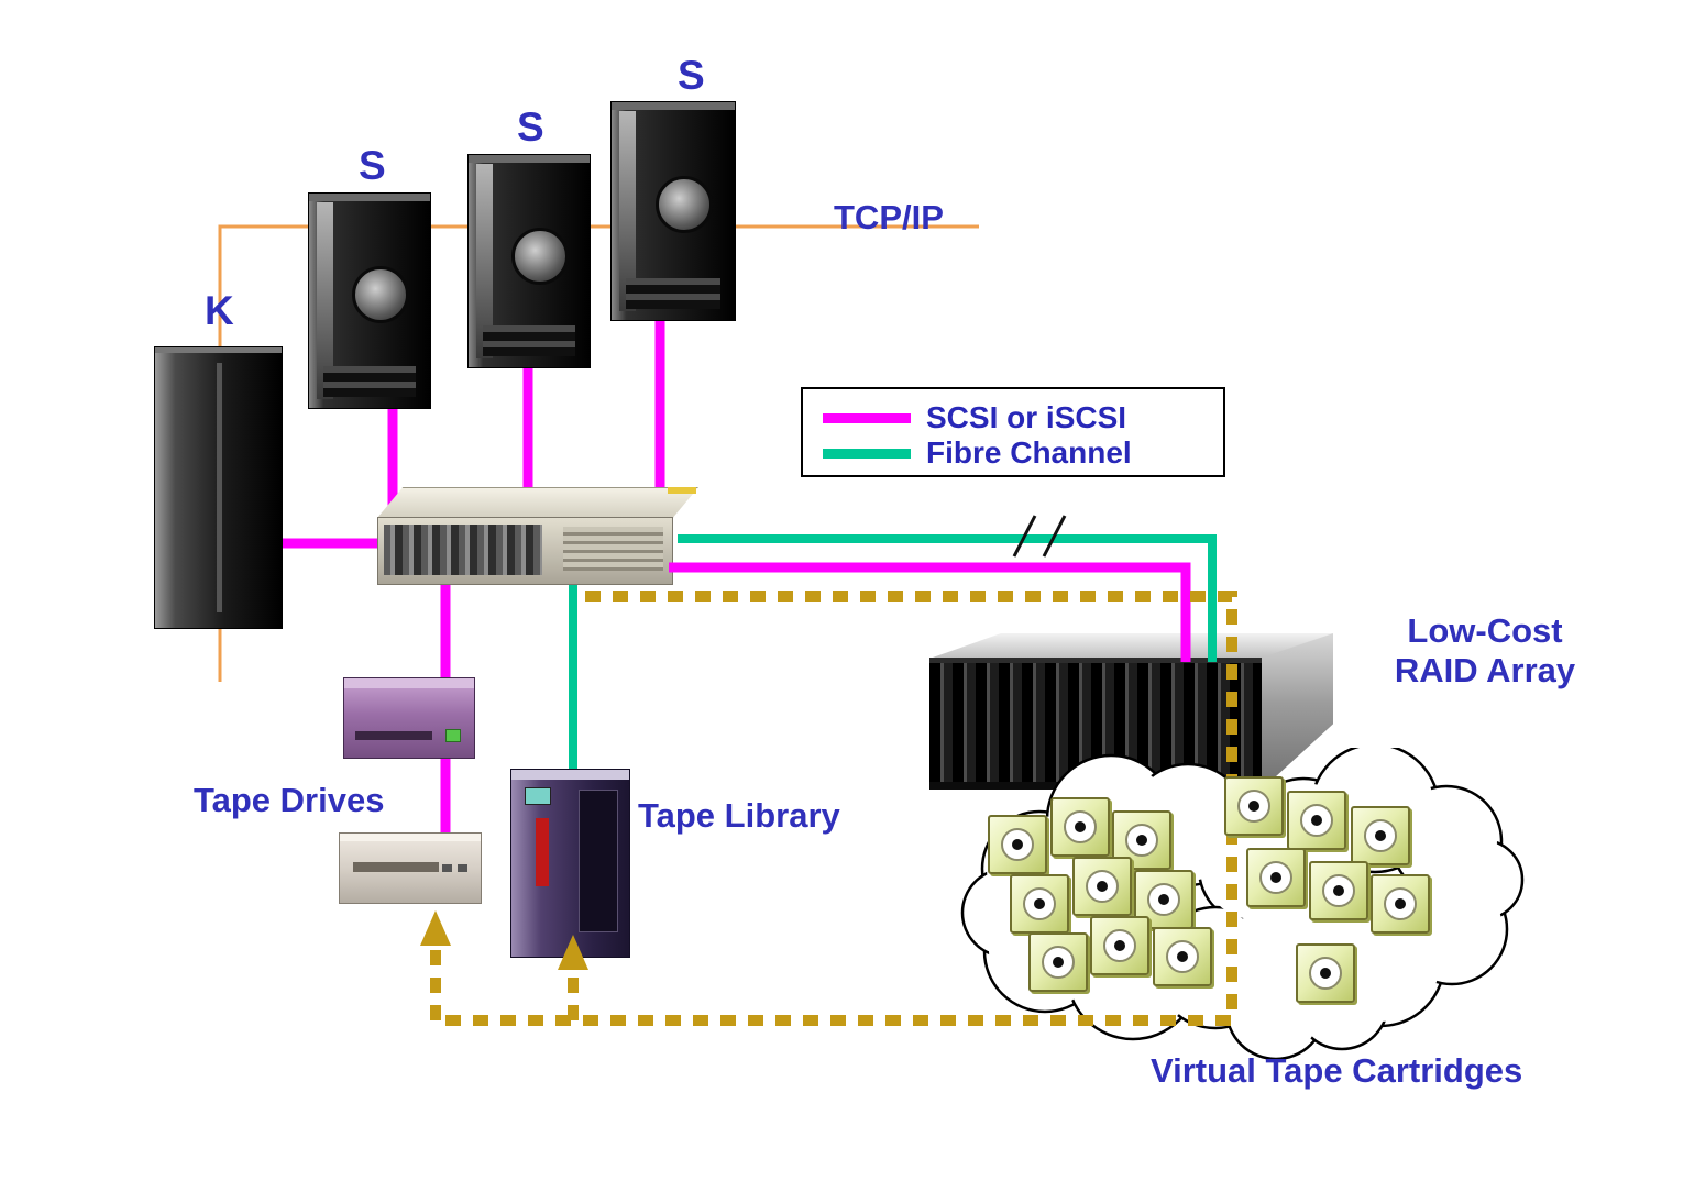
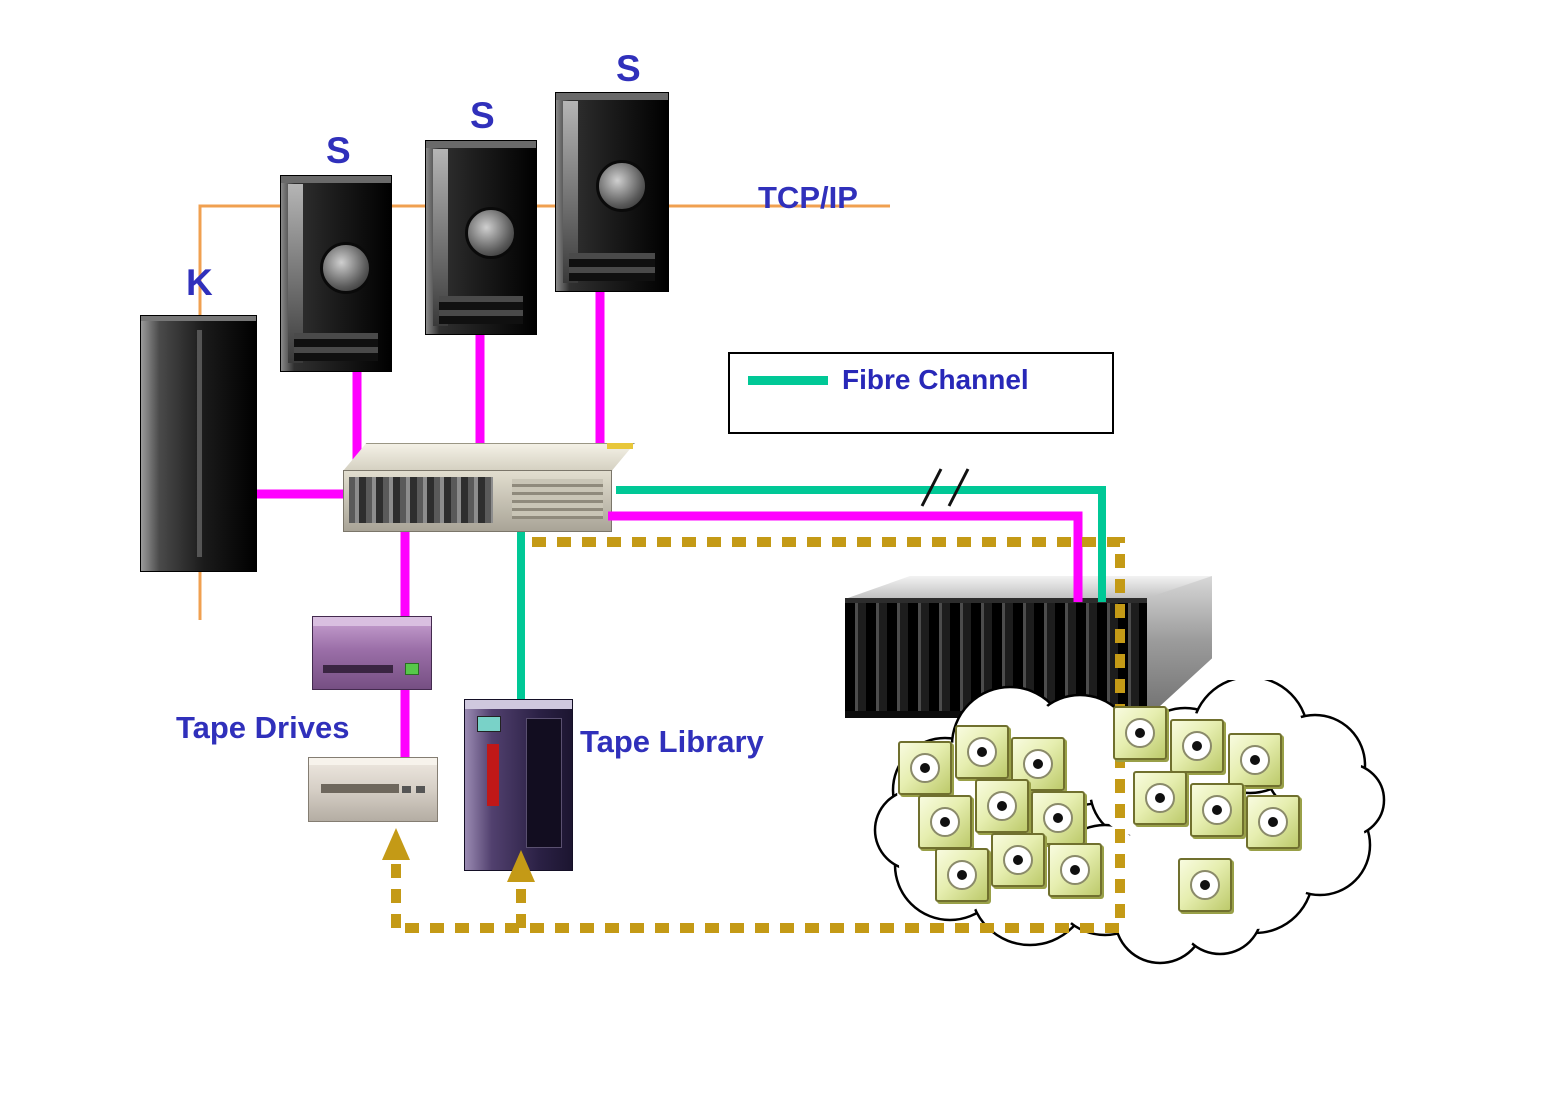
  S
  S
  S
  K
  TCP/IP
  Tape Drives
  Tape Library
- Low-Cost
- RAID Array
- Virtual Tape Cartridges
- SCSI or iSCSI
  Fibre Channel
